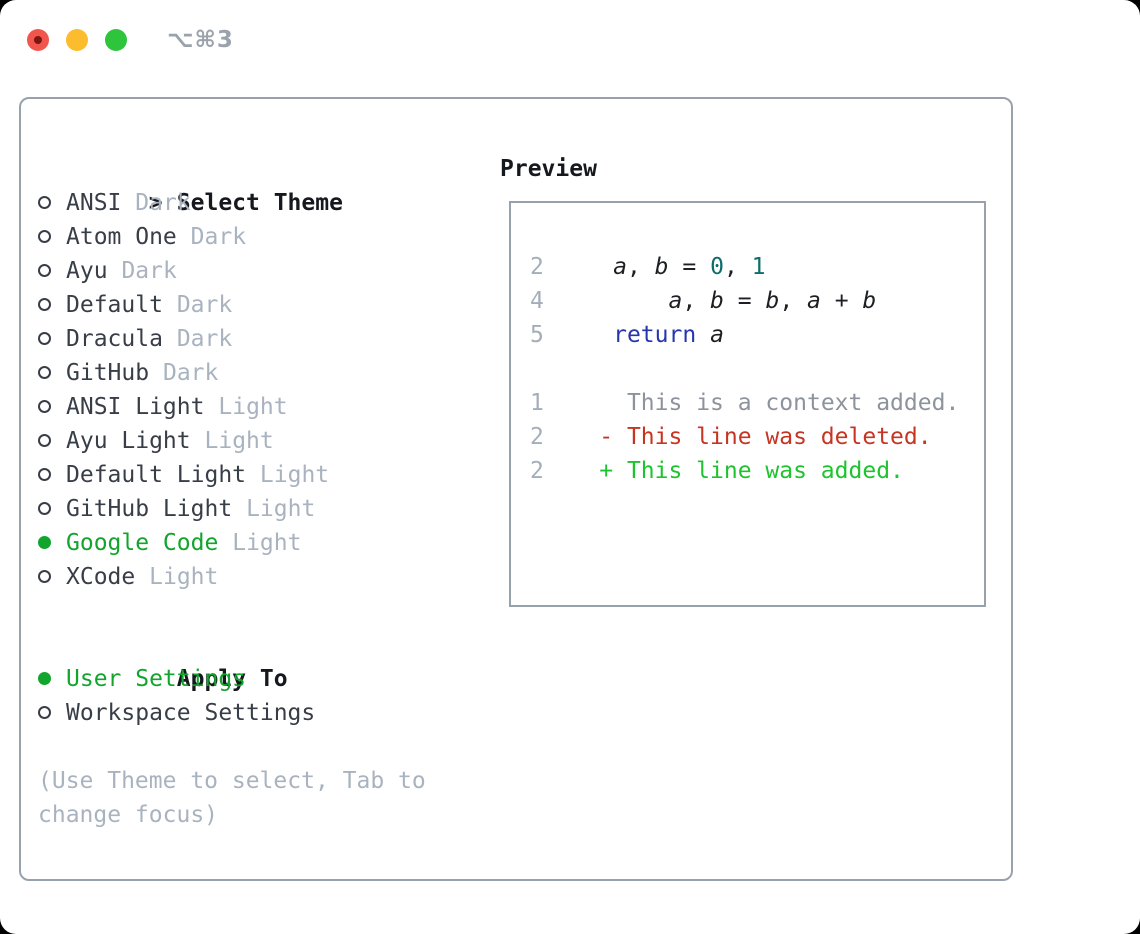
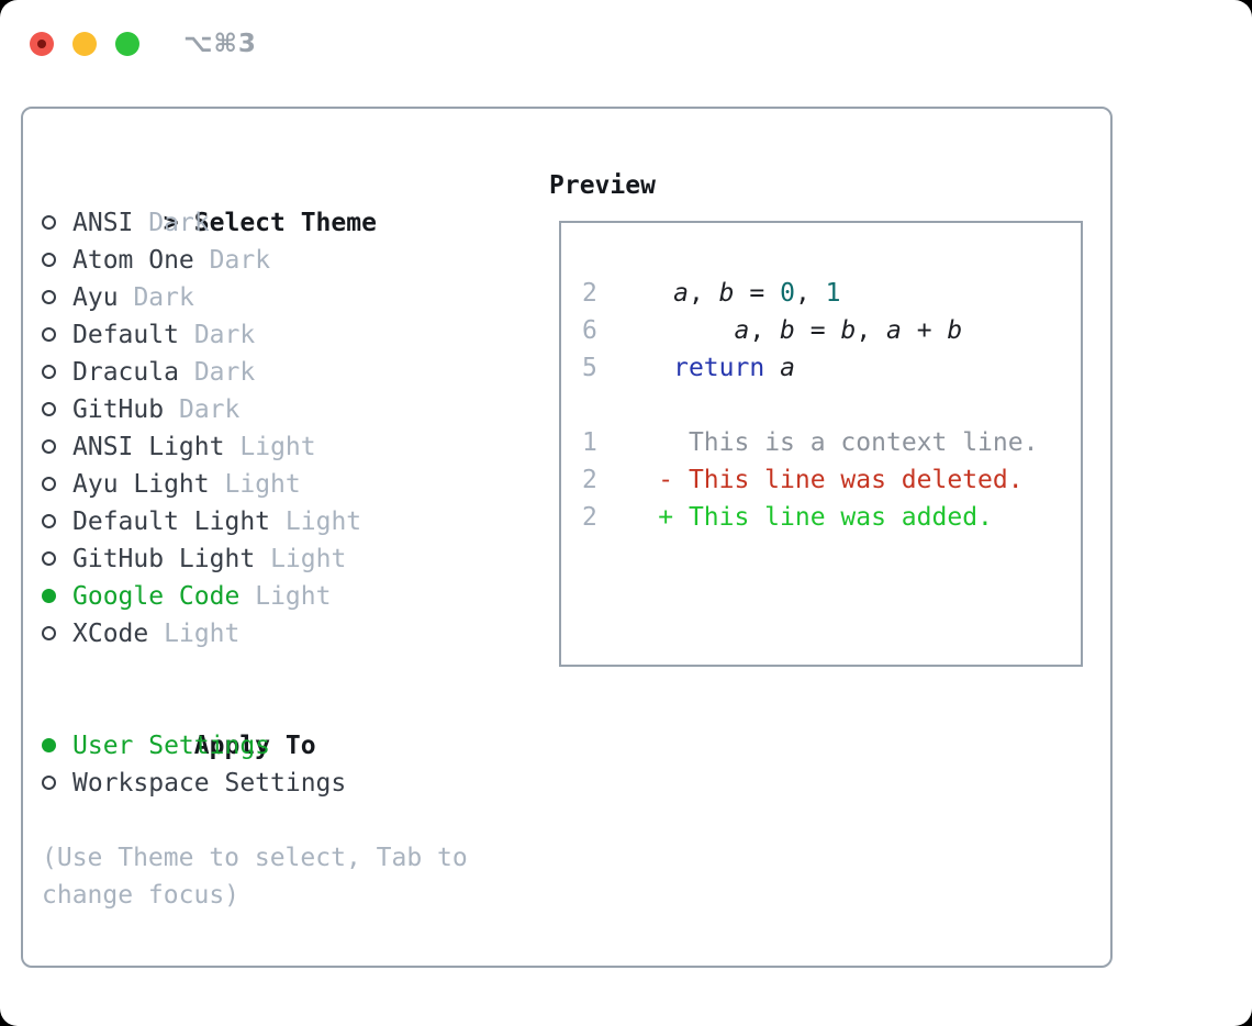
  ⌥⌘3
  > Select Theme
  ANSI Dark
  Atom One Dark
  Ayu Dark
  Default Dark
  Dracula Dark
  GitHub Dark
  ANSI Light Light
  Ayu Light Light
  Default Light Light
  GitHub Light Light
  Google Code Light
  XCode Light
  Apply To
  User Settings
  Workspace Settings
  (Use Theme to select, Tab to change focus)
  Preview
  2 a, b = 0, 1
- 4 a, b = b, a + b
+ 6 a, b = b, a + b
  5 return a
- 1 This is a context added.
+ 1 This is a context line.
  2 - This line was deleted.
  2 + This line was added.
